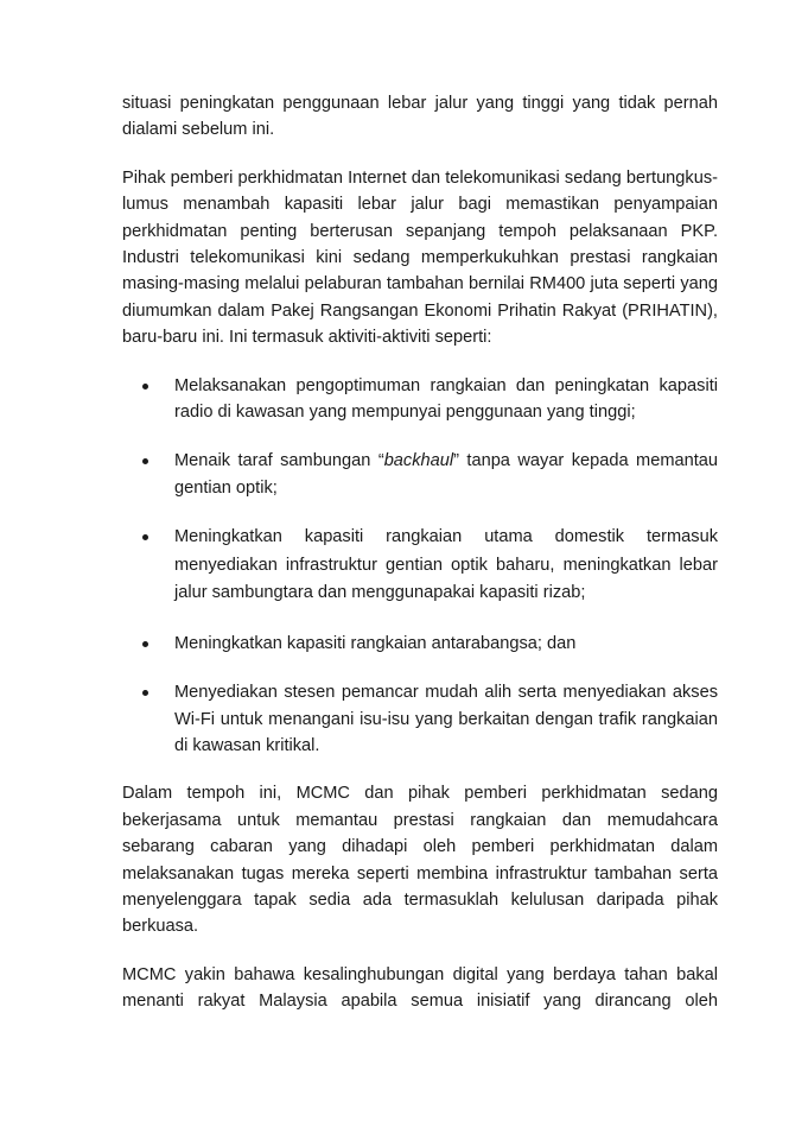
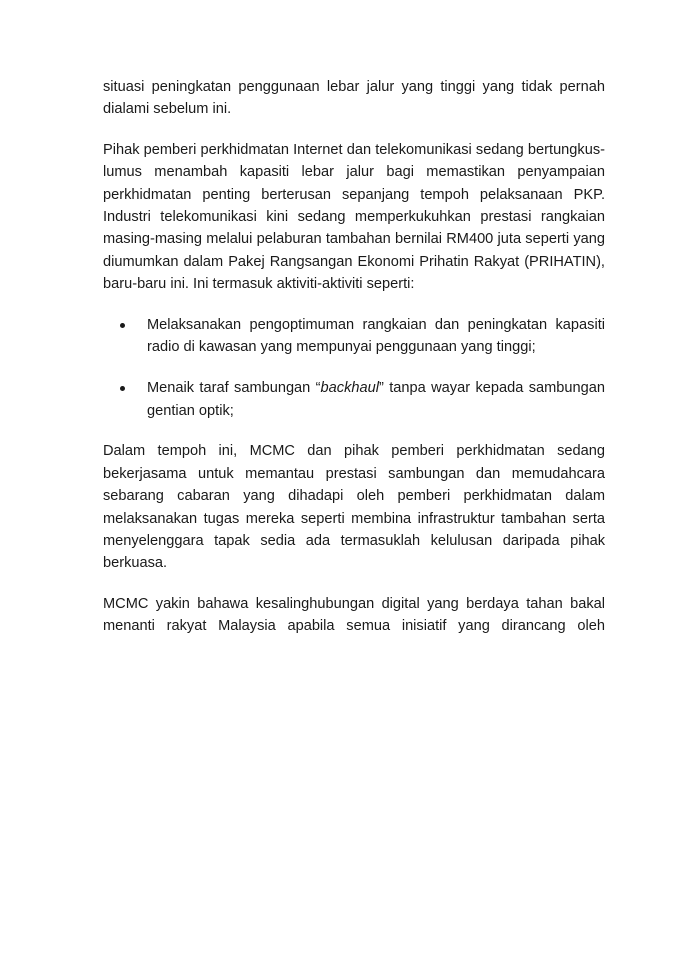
  situasi peningkatan penggunaan lebar jalur yang tinggi yang tidak pernah dialami sebelum ini.
  Pihak pemberi perkhidmatan Internet dan telekomunikasi sedang bertungkus-lumus menambah kapasiti lebar jalur bagi memastikan penyampaian perkhidmatan penting berterusan sepanjang tempoh pelaksanaan PKP. Industri telekomunikasi kini sedang memperkukuhkan prestasi rangkaian masing-masing melalui pelaburan tambahan bernilai RM400 juta seperti yang diumumkan dalam Pakej Rangsangan Ekonomi Prihatin Rakyat (PRIHATIN), baru-baru ini. Ini termasuk aktiviti-aktiviti seperti:
  Melaksanakan pengoptimuman rangkaian dan peningkatan kapasiti radio di kawasan yang mempunyai penggunaan yang tinggi;
- Menaik taraf sambungan “backhaul” tanpa wayar kepada memantau gentian optik;
+ Menaik taraf sambungan “backhaul” tanpa wayar kepada sambungan gentian optik;
- Meningkatkan kapasiti rangkaian utama domestik termasuk menyediakan infrastruktur gentian optik baharu, meningkatkan lebar jalur sambungtara dan menggunapakai kapasiti rizab;
- Meningkatkan kapasiti rangkaian antarabangsa; dan
- Menyediakan stesen pemancar mudah alih serta menyediakan akses Wi-Fi untuk menangani isu-isu yang berkaitan dengan trafik rangkaian di kawasan kritikal.
- Dalam tempoh ini, MCMC dan pihak pemberi perkhidmatan sedang bekerjasama untuk memantau prestasi rangkaian dan memudahcara sebarang cabaran yang dihadapi oleh pemberi perkhidmatan dalam melaksanakan tugas mereka seperti membina infrastruktur tambahan serta menyelenggara tapak sedia ada termasuklah kelulusan daripada pihak berkuasa.
+ Dalam tempoh ini, MCMC dan pihak pemberi perkhidmatan sedang bekerjasama untuk memantau prestasi sambungan dan memudahcara sebarang cabaran yang dihadapi oleh pemberi perkhidmatan dalam melaksanakan tugas mereka seperti membina infrastruktur tambahan serta menyelenggara tapak sedia ada termasuklah kelulusan daripada pihak berkuasa.
  MCMC yakin bahawa kesalinghubungan digital yang berdaya tahan bakal menanti rakyat Malaysia apabila semua inisiatif yang dirancang oleh
